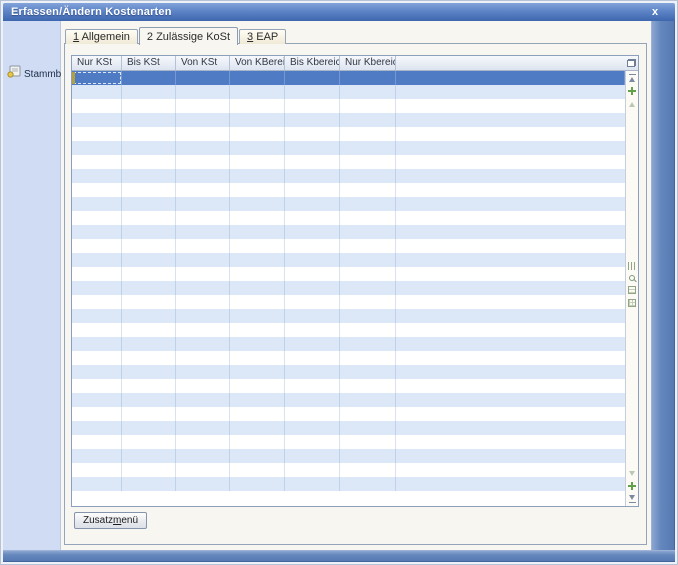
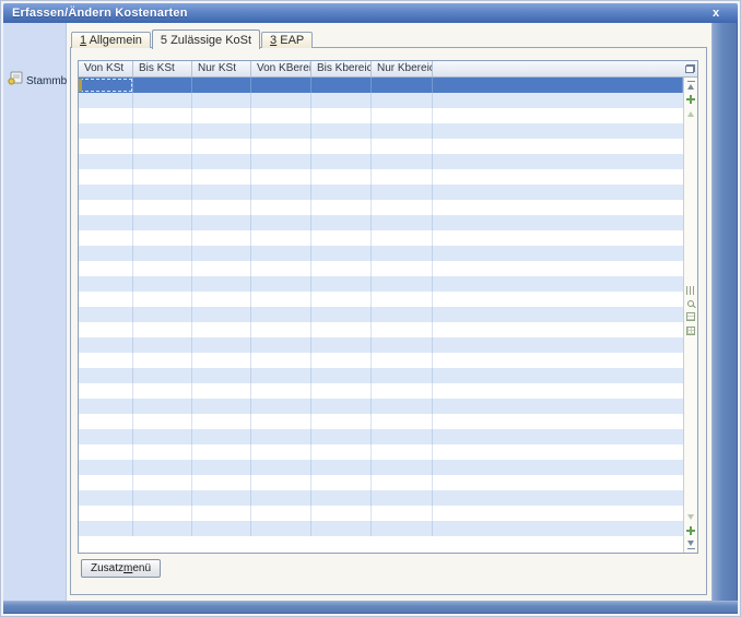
  Erfassen/Ändern Kostenarten
  x
  1 Allgemein
- 2 Zulässige KoSt
+ 5 Zulässige KoSt
  3 EAP
- Nur KSt
+ Von KSt
  Bis KSt
- Von KSt
+ Nur KSt
  Von KBerei
  Bis Kbereic
  Nur Kbereic
  Zusatzmenü
